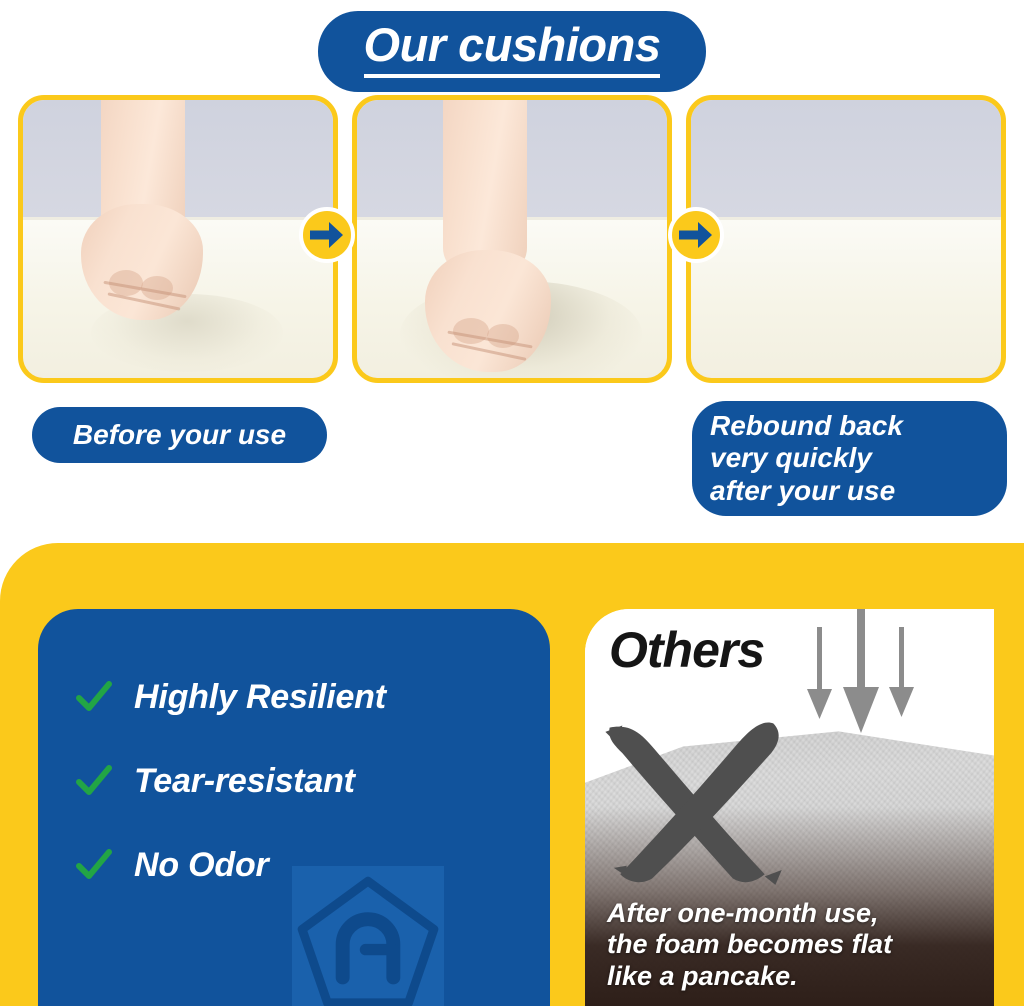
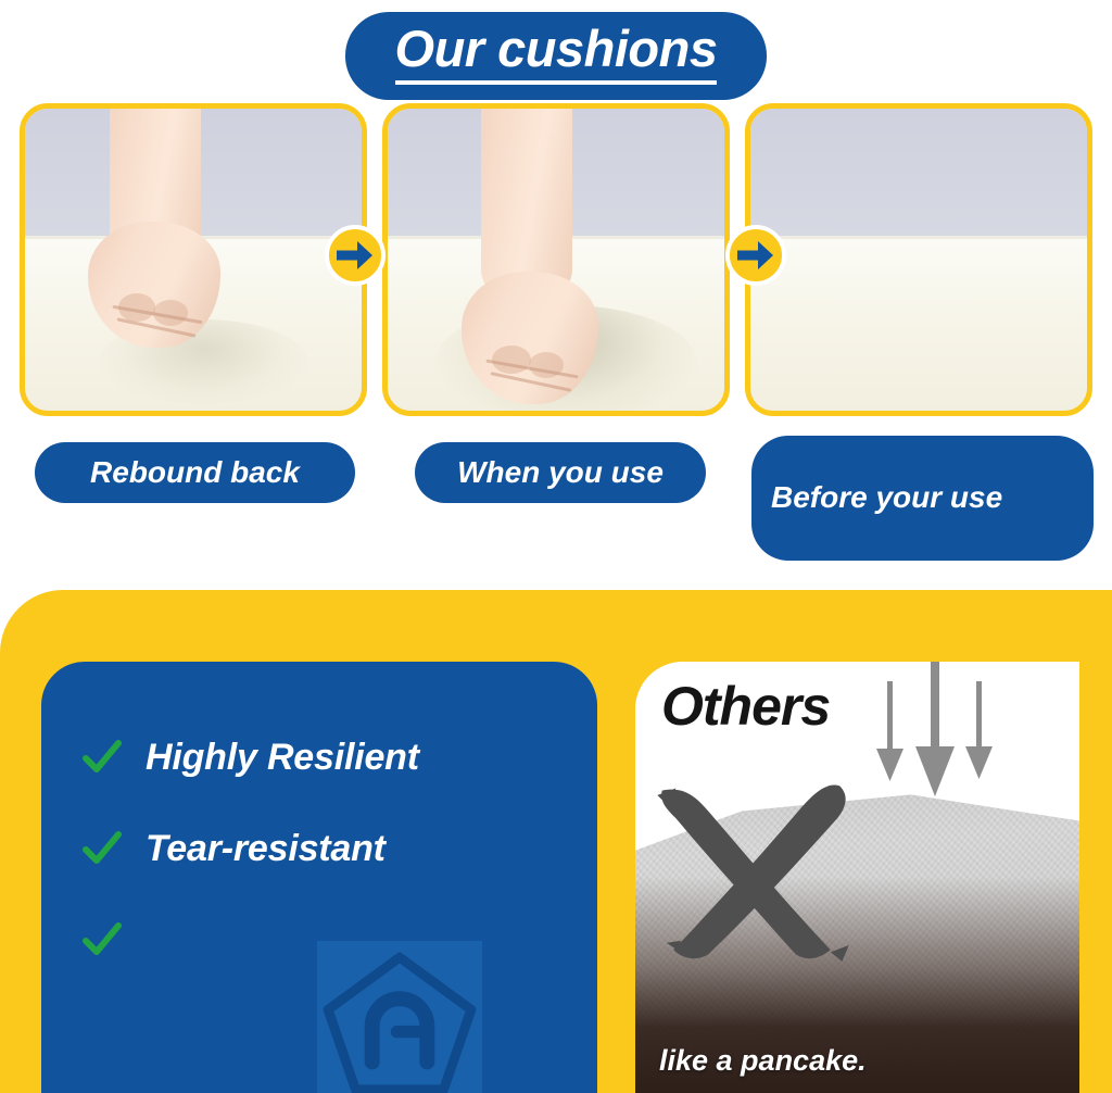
  Our cushions
- Before your use
+ Rebound back
+ When you use
- Rebound back
+ Before your use
- very quickly
- after your use
  Highly Resilient
  Tear-resistant
- No Odor
  Others
- After one-month use,
- the foam becomes flat
  like a pancake.
